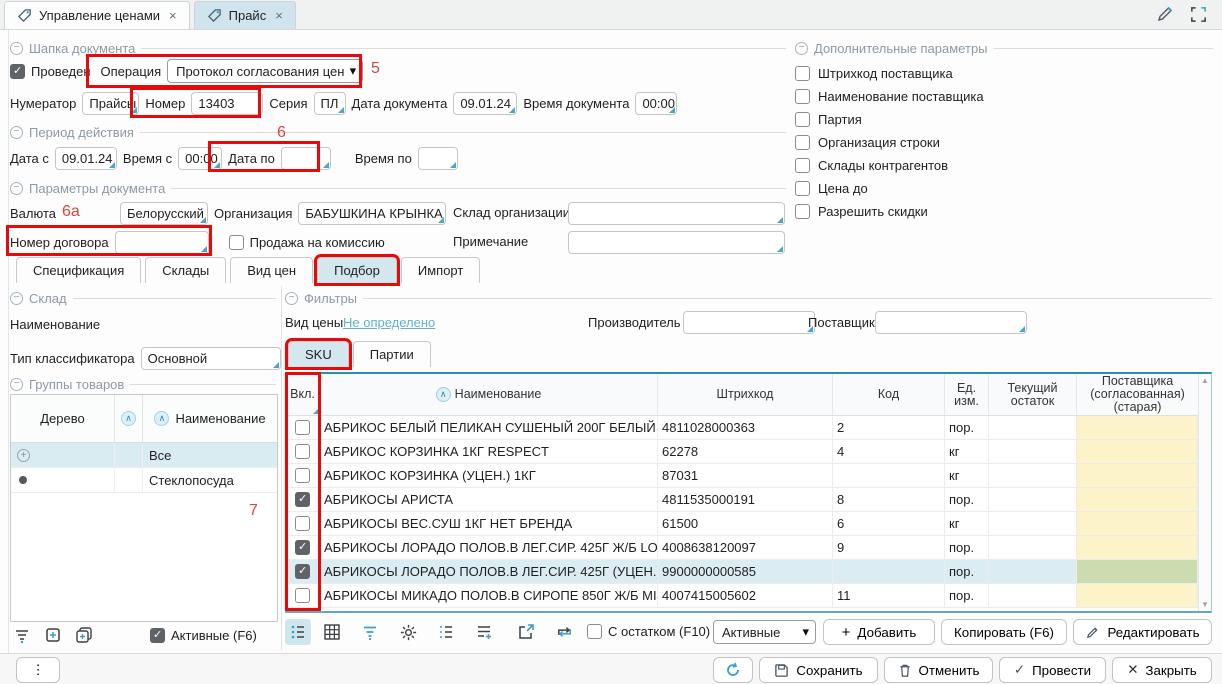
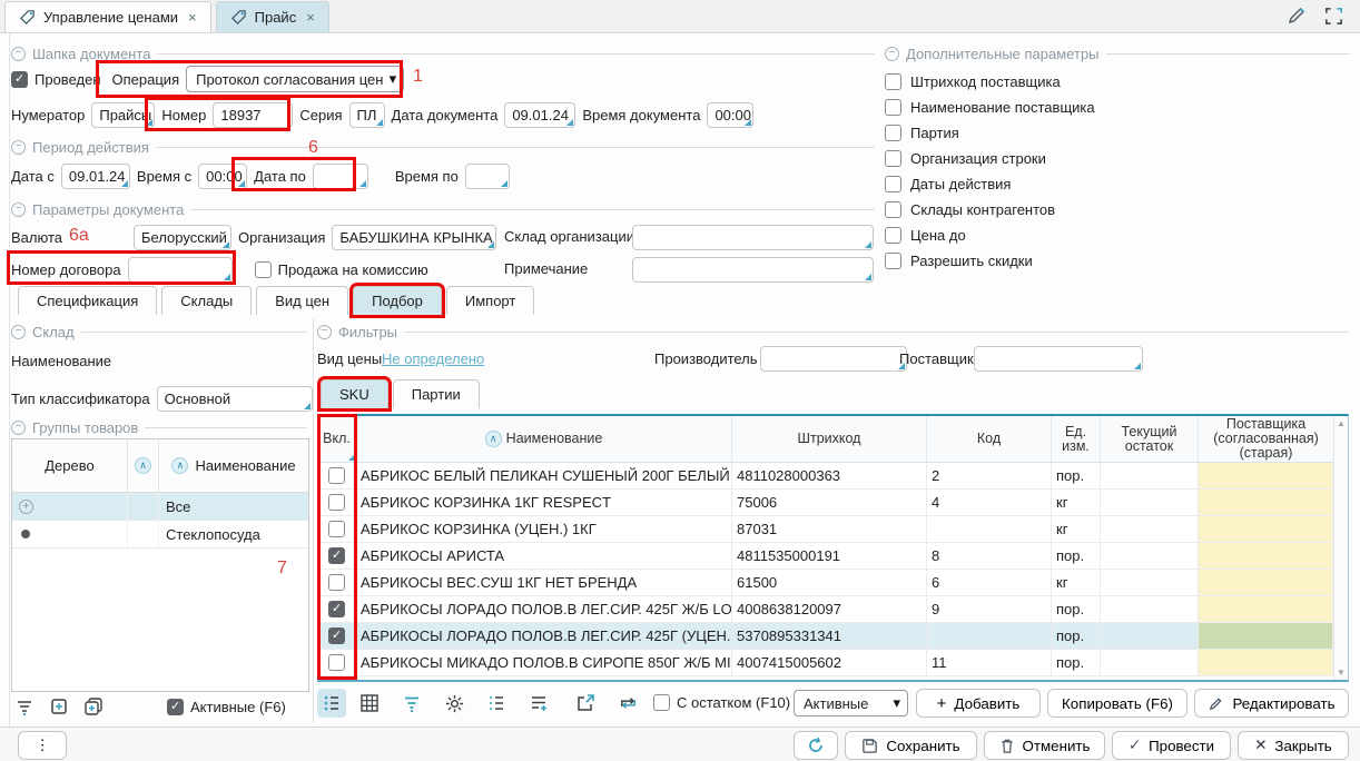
  Управление ценами
  ×
  Прайс
  ×
  −
  Шапка документа
  Проведен
  Операция
  Протокол согласования цен
  Нумератор
  Прайсы
  Номер
- 13403
+ 18937
  Серия
  ПЛ
  Дата документа
  09.01.24
  Время документа
  00:00
  −
  Период действия
  Дата с
  09.01.24
  Время с
  00:00
  Дата по
  Время по
  −
  Параметры документа
  Валюта
  Белорусский
  Организация
  БАБУШКИНА КРЫНКА
  Склад организации
  Номер договора
  Продажа на комиссию
  Примечание
  −
  Дополнительные параметры
  Штрихкод поставщика
  Наименование поставщика
  Партия
  Организация строки
+ Даты действия
  Склады контрагентов
  Цена до
  Разрешить скидки
  Спецификация
  Склады
  Вид цен
  Подбор
  Импорт
  −
  Склад
  Наименование
  Тип классификатора
  Основной
  −
  Группы товаров
  Дерево
  ∧
  ∧
  Наименование
  +
  Все
  Стеклопосуда
  Активные (F6)
  −
  Фильтры
  Вид цены
  Не определено
  Производитель
  Поставщик
  SKU
  Партии
  Вкл.
  ∧
  Наименование
  Штрихкод
  Код
  Ед. изм.
  Текущий остаток
  Поставщика (согласованная) (старая)
  АБРИКОС БЕЛЫЙ ПЕЛИКАН СУШЕНЫЙ 200Г БЕЛЫЙ
  4811028000363
  2
  пор.
  АБРИКОС КОРЗИНКА 1КГ RESPECT
- 62278
+ 75006
  4
  кг
  АБРИКОС КОРЗИНКА (УЦЕН.) 1КГ
  87031
  кг
  АБРИКОСЫ АРИСТА
  4811535000191
  8
  пор.
  АБРИКОСЫ ВЕС.СУШ 1КГ НЕТ БРЕНДА
  61500
  6
  кг
  АБРИКОСЫ ЛОРАДО ПОЛОВ.В ЛЕГ.СИР. 425Г Ж/Б LO
  4008638120097
  9
  пор.
  АБРИКОСЫ ЛОРАДО ПОЛОВ.В ЛЕГ.СИР. 425Г (УЦЕН.
- 9900000000585
+ 5370895331341
  пор.
  АБРИКОСЫ МИКАДО ПОЛОВ.В СИРОПЕ 850Г Ж/Б MI
  4007415005602
  11
  пор.
  ▲
  ▼
  С остатком (F10)
  Активные
  +
  Добавить
  Копировать (F6)
  Редактировать
  ⋮
  Сохранить
  Отменить
  ✓
  Провести
  ✕
  Закрыть
- 5
+ 1
  6
  6a
  7
